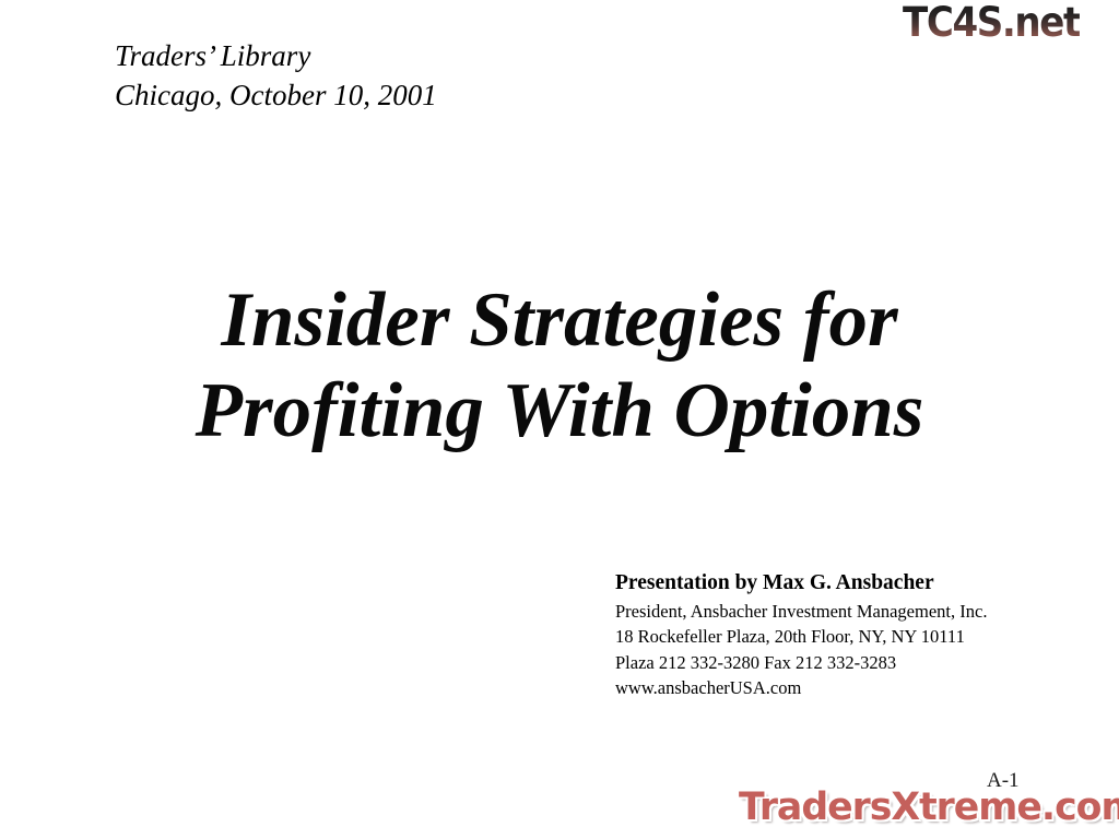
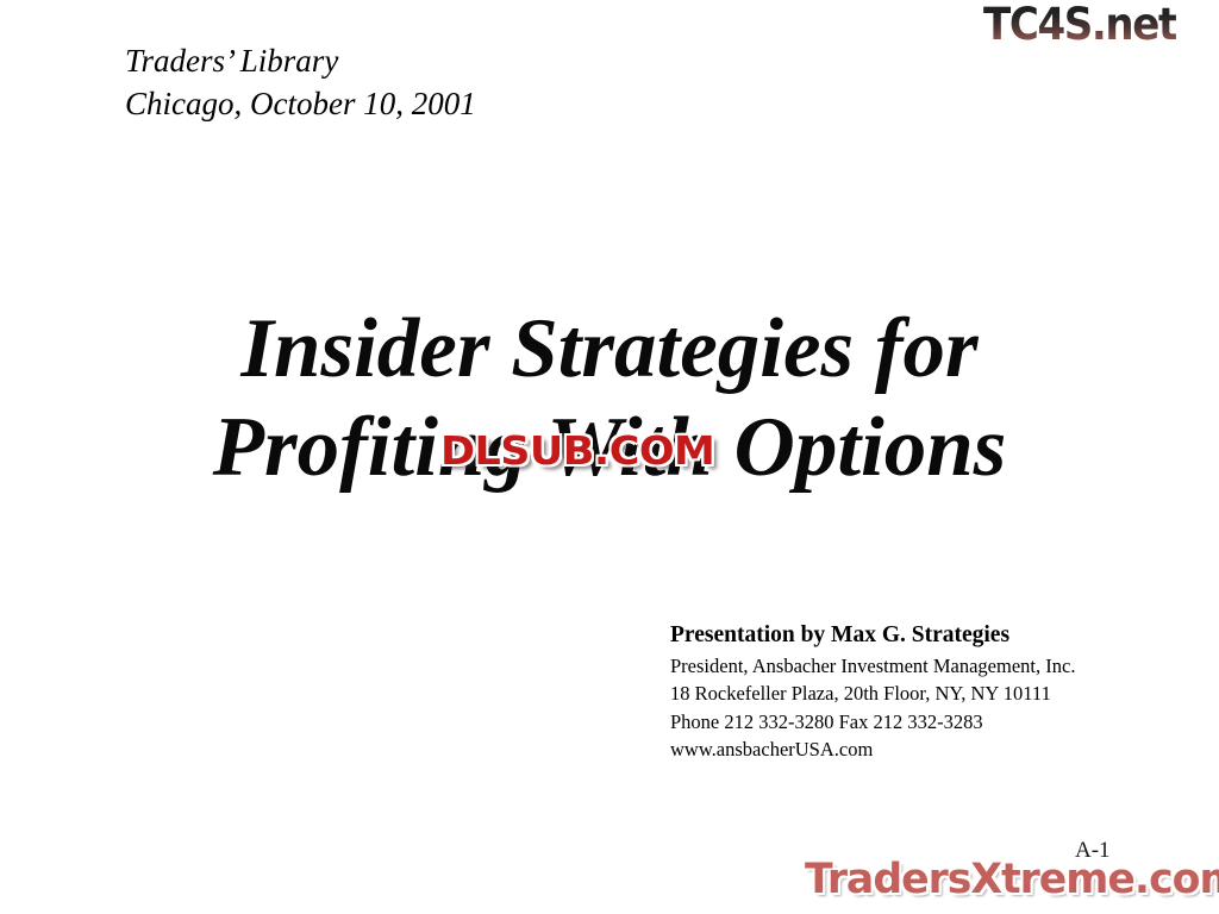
  TC4S.net
  Traders’ Library
  Chicago, October 10, 2001
  Insider Strategies for
  Profiting With Options
+ DLSUB.COM
- Presentation by Max G. Ansbacher
+ Presentation by Max G. Strategies
  President, Ansbacher Investment Management, Inc.
  18 Rockefeller Plaza, 20th Floor, NY, NY 10111
- Plaza 212 332-3280 Fax 212 332-3283
+ Phone 212 332-3280 Fax 212 332-3283
  www.ansbacherUSA.com
  A-1
  TradersXtreme.co
